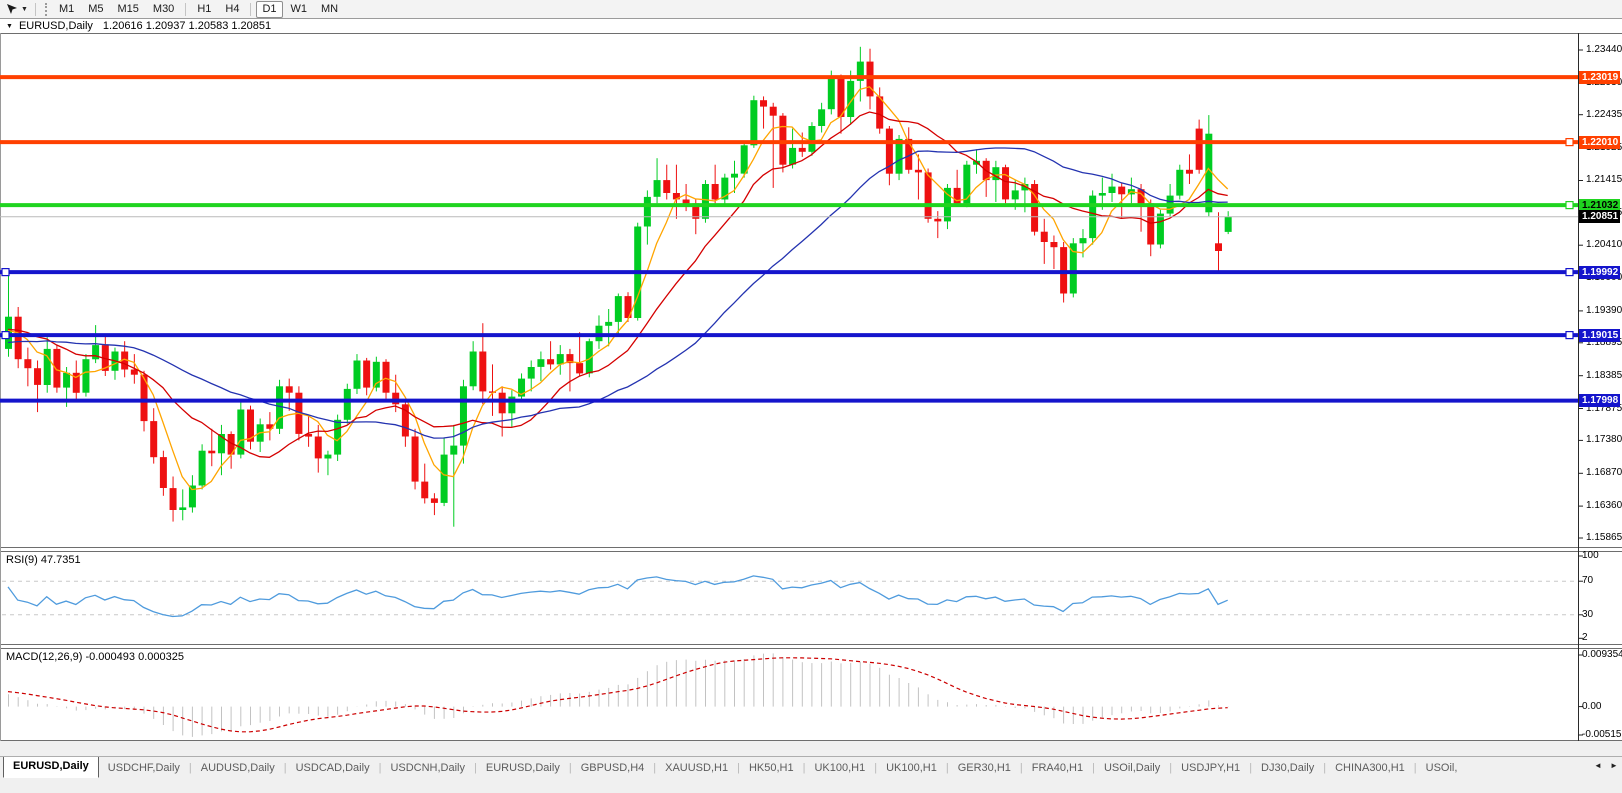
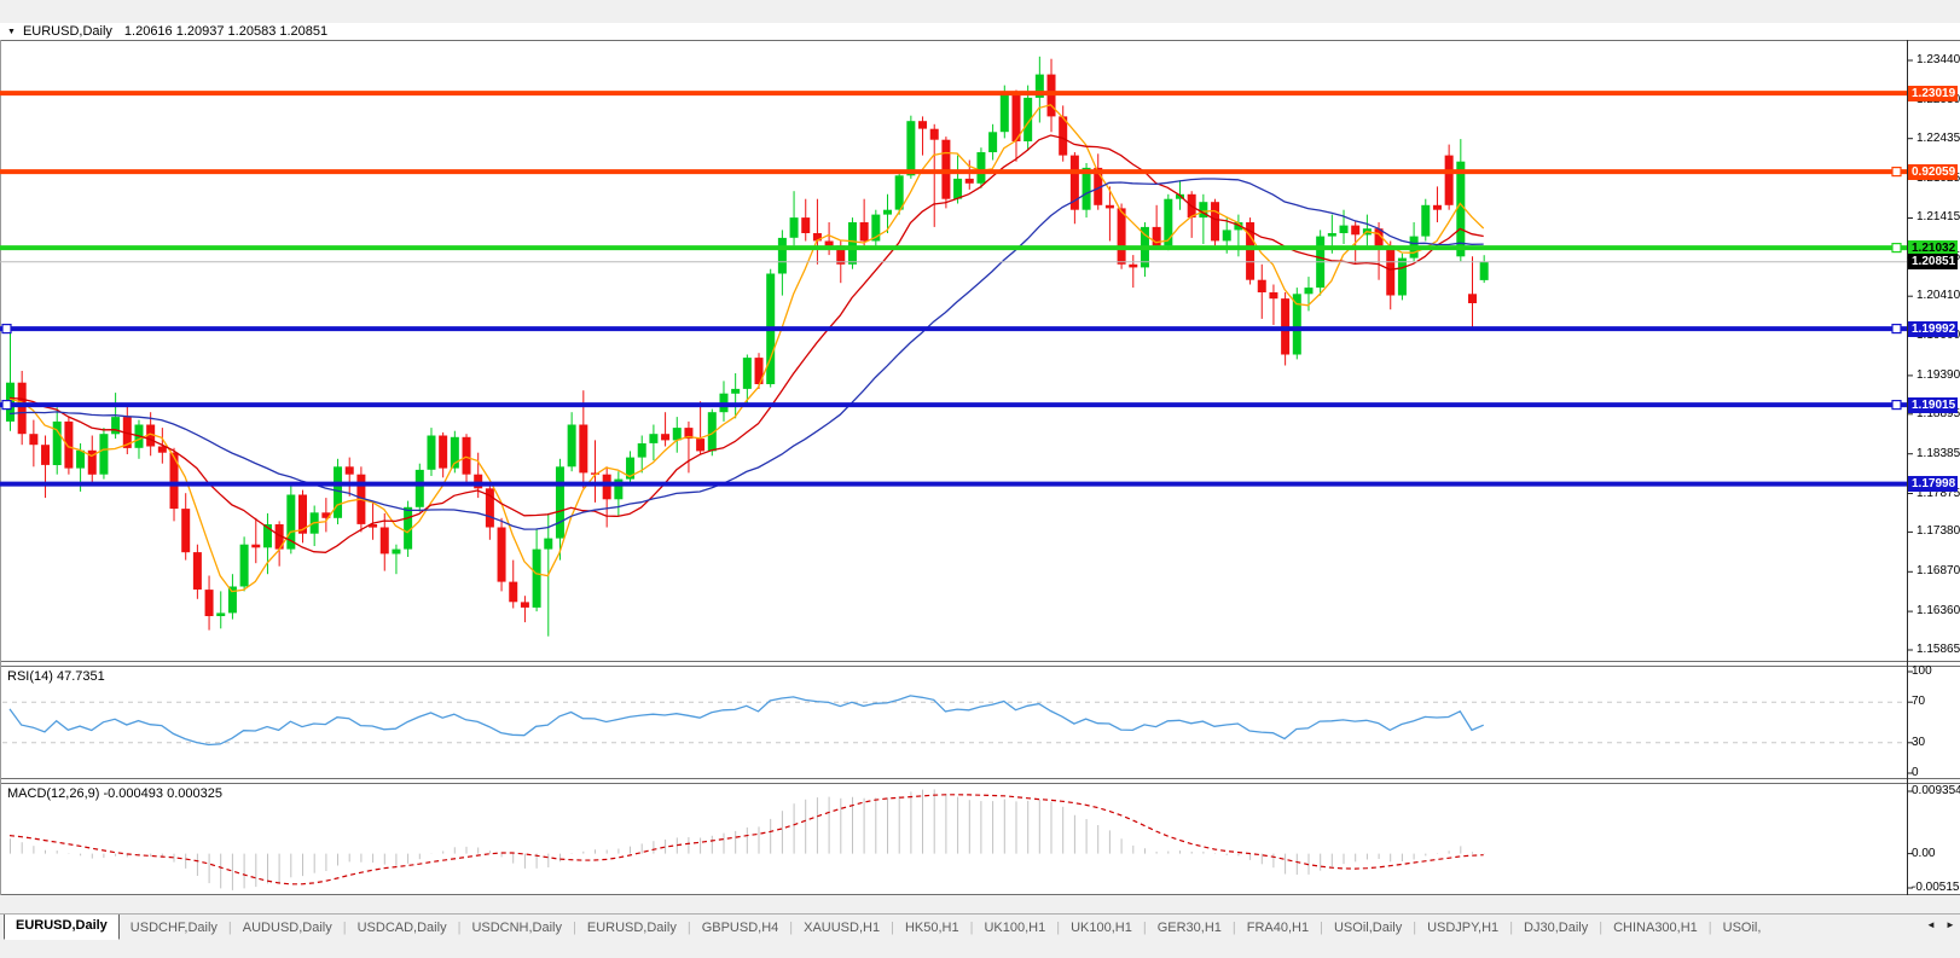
- M1
- M5
- M15
- M30
- H1
- H4
- D1
- W1
- MN
  EURUSD,Daily
  1.20616 1.20937 1.20583 1.20851
  1.23440
  1.22435
  1.21415
  1.20410
  1.19390
  1.18895
  1.18385
  1.17875
  1.17380
  1.16870
  1.16360
  1.15865
  1.23019
- 1.22010
+ 0.92059
  1.21032
  1.19992
  1.19015
  1.17998
  1.20851
  100
  70
  30
- 2
+ 0
  0.009354
  0.00
  -0.00515
- RSI(9) 47.7351
+ RSI(14) 47.7351
  MACD(12,26,9) -0.000493 0.000325
  EURUSD,Daily
  USDCHF,Daily
  |
  AUDUSD,Daily
  |
  USDCAD,Daily
  |
  USDCNH,Daily
  |
  EURUSD,Daily
  |
  GBPUSD,H4
  |
  XAUUSD,H1
  |
  HK50,H1
  |
  UK100,H1
  |
  UK100,H1
  |
  GER30,H1
  |
  FRA40,H1
  |
  USOil,Daily
  |
  USDJPY,H1
  |
  DJ30,Daily
  |
  CHINA300,H1
  |
  USOil,
  ◄
  ►
